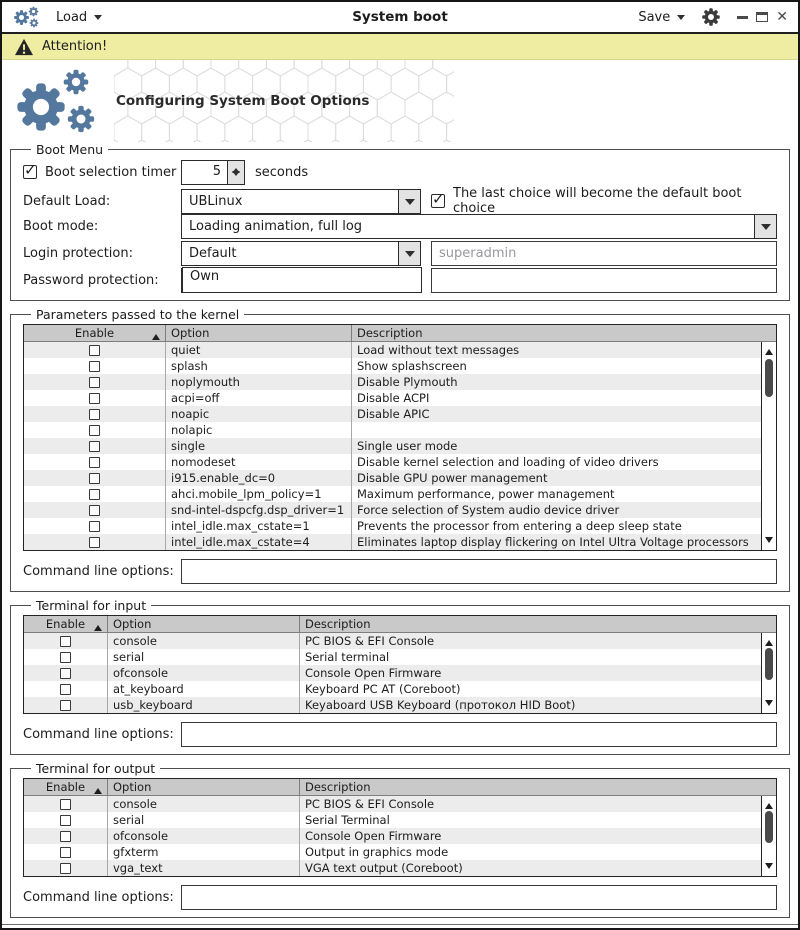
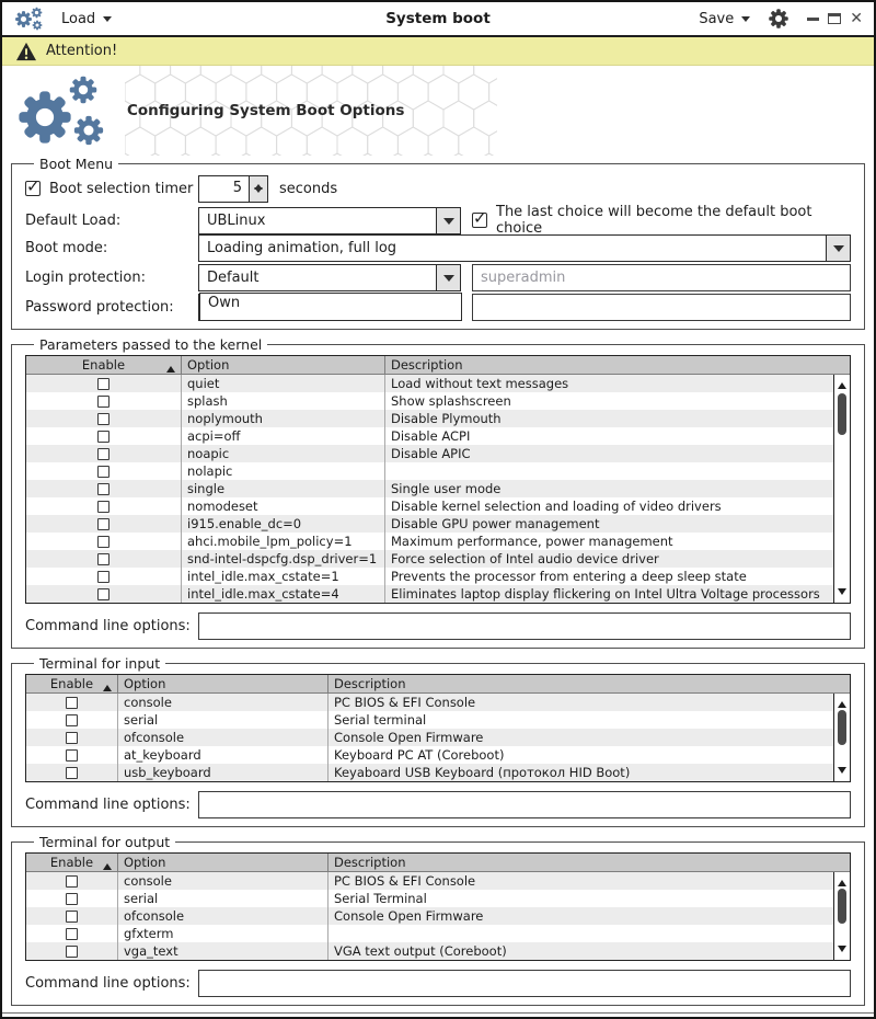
  Load
  System boot
  Save
  ✕
  Attention!
  Configuring System Boot Options
  Boot Menu
  Boot selection timer
  5
  seconds
  Default Load:
  UBLinux
  The last choice will become the default boot choice
  Boot mode:
  Loading animation, full log
  Login protection:
  Default
  Own
  superadmin
  Password protection:
  Parameters passed to the kernel
  Enable
  Option
  Description
  quiet
  Load without text messages
  splash
  Show splashscreen
  noplymouth
  Disable Plymouth
  acpi=off
  Disable ACPI
  noapic
  Disable APIC
  nolapic
  single
  Single user mode
  nomodeset
  Disable kernel selection and loading of video drivers
  i915.enable_dc=0
  Disable GPU power management
  ahci.mobile_lpm_policy=1
  Maximum performance, power management
  snd-intel-dspcfg.dsp_driver=1
- Force selection of System audio device driver
+ Force selection of Intel audio device driver
  intel_idle.max_cstate=1
  Prevents the processor from entering a deep sleep state
  intel_idle.max_cstate=4
  Eliminates laptop display flickering on Intel Ultra Voltage processors
  Command line options:
  Terminal for input
  Enable
  Option
  Description
  console
  PC BIOS & EFI Console
  serial
  Serial terminal
  ofconsole
  Console Open Firmware
  at_keyboard
  Keyboard PC AT (Coreboot)
  usb_keyboard
  Keyaboard USB Keyboard (протокол HID Boot)
  Command line options:
  Terminal for output
  Enable
  Option
  Description
  console
  PC BIOS & EFI Console
  serial
  Serial Terminal
  ofconsole
  Console Open Firmware
  gfxterm
- Output in graphics mode
  vga_text
  VGA text output (Coreboot)
  Command line options:
